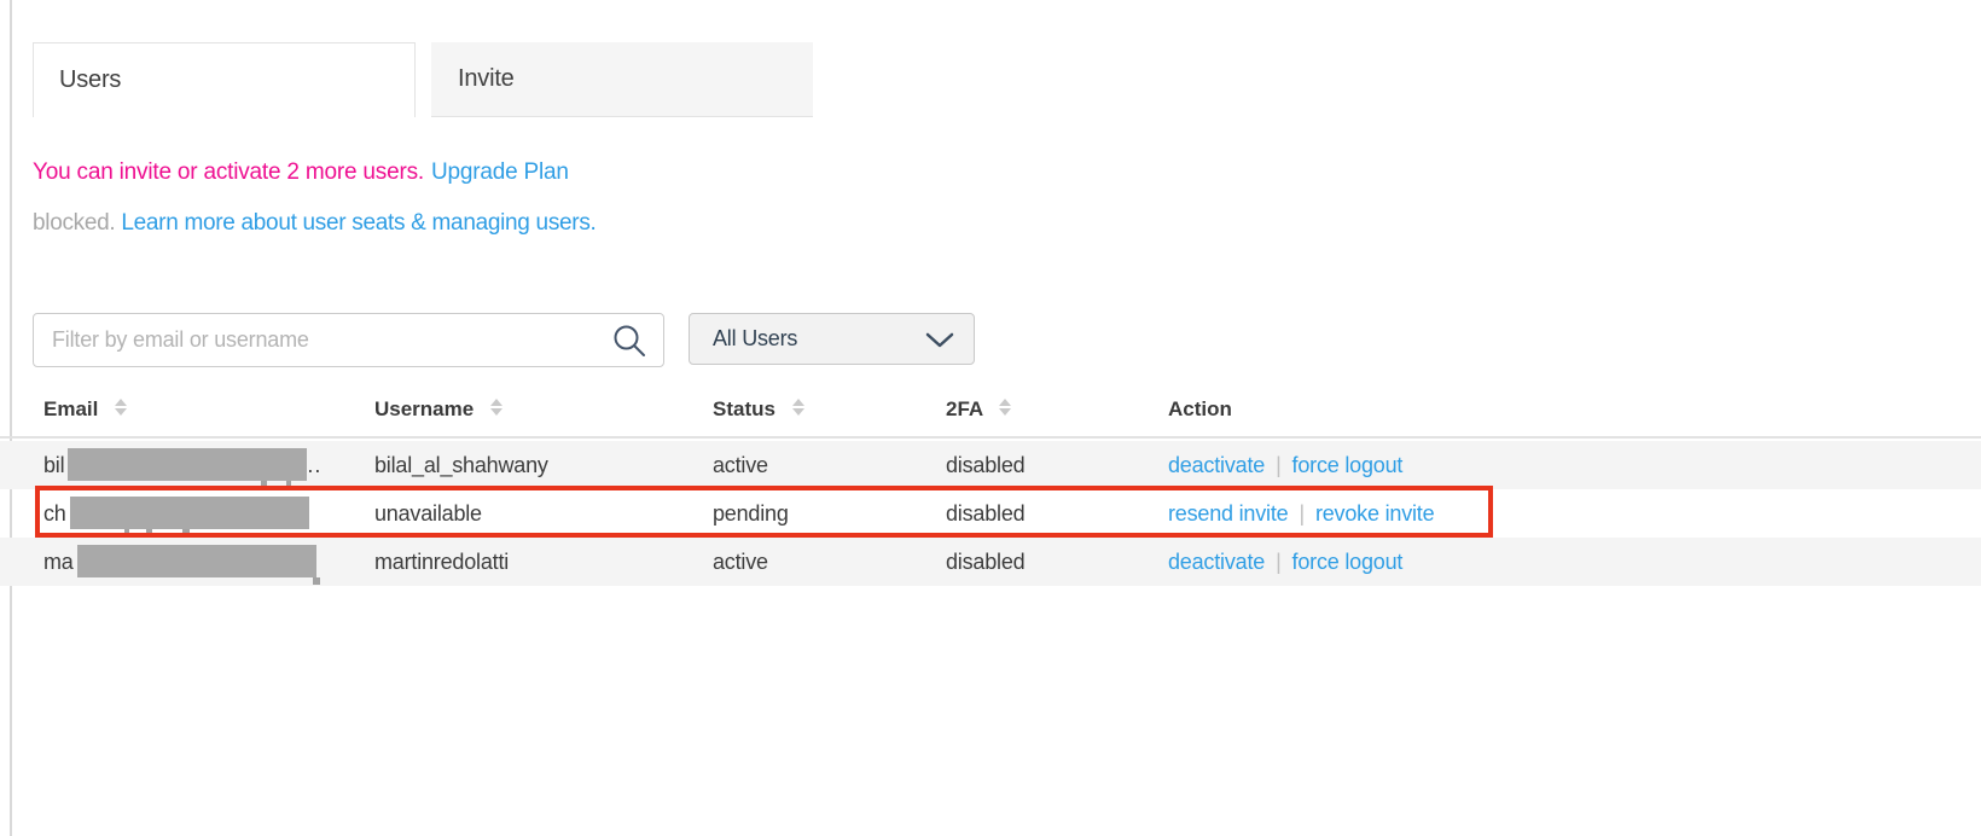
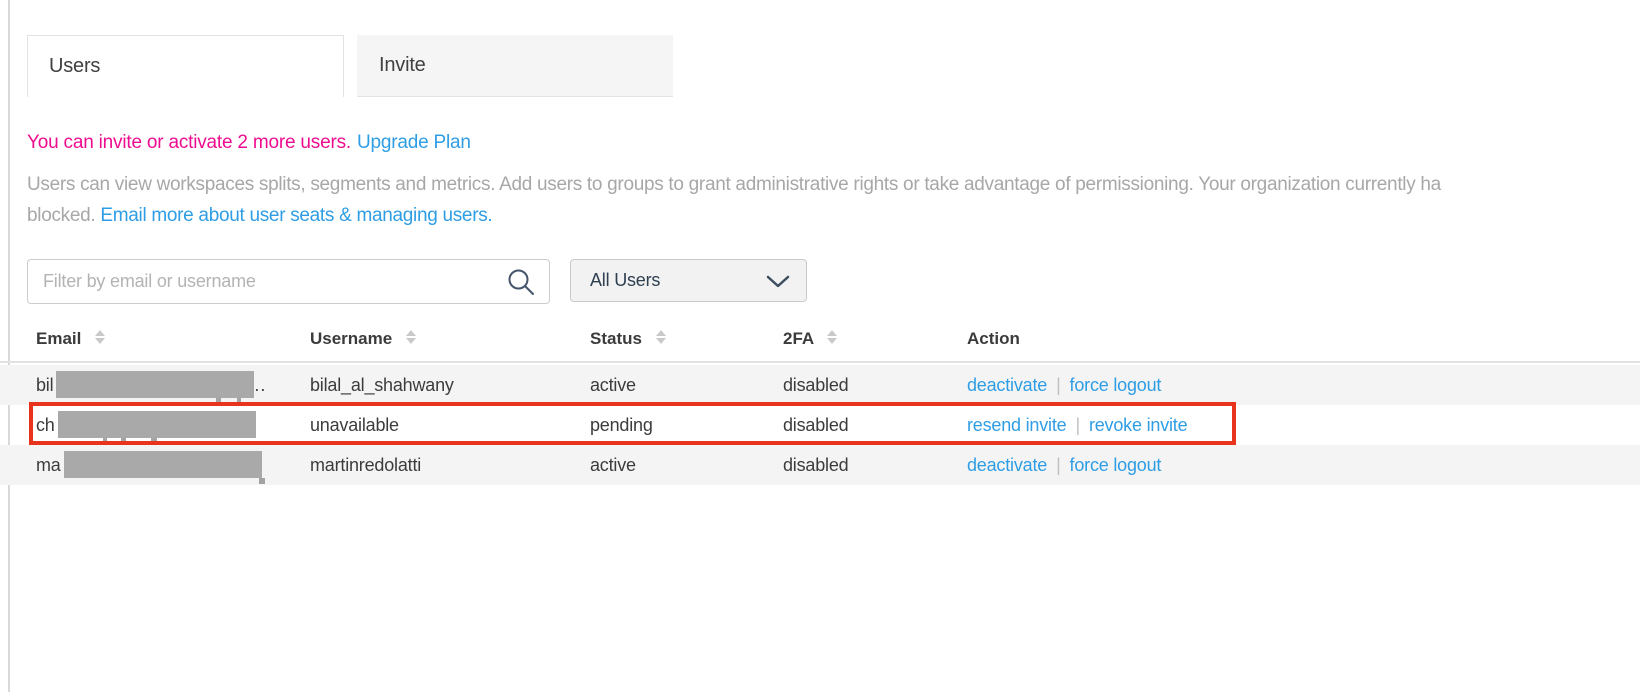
  Users
  Invite
  You can invite or activate 2 more users. Upgrade Plan
+ Users can view workspaces splits, segments and metrics. Add users to groups to grant administrative rights or take advantage of permissioning. Your organization currently ha
- blocked. Learn more about user seats & managing users.
+ blocked. Email more about user seats & managing users.
  Filter by email or username
  All Users
  Email
  Username
  Status
  2FA
  Action
  bil ..
  bilal_al_shahwany
  active
  disabled
  deactivate | force logout
  ch
  unavailable
  pending
  disabled
  resend invite | revoke invite
  ma
  martinredolatti
  active
  disabled
  deactivate | force logout
